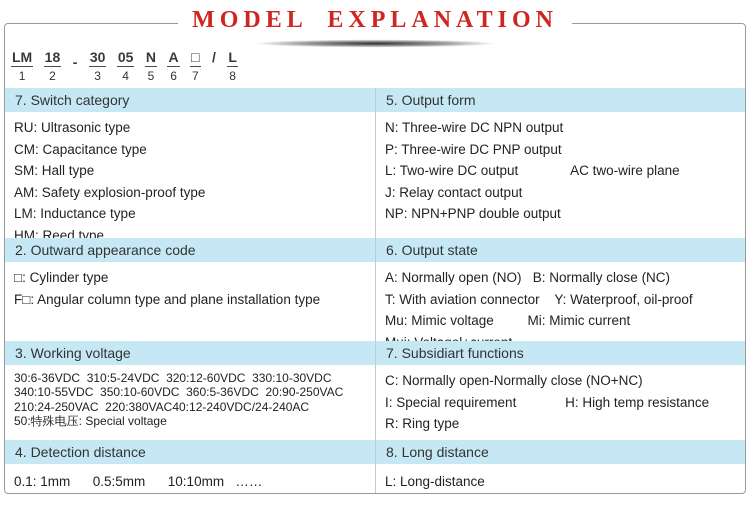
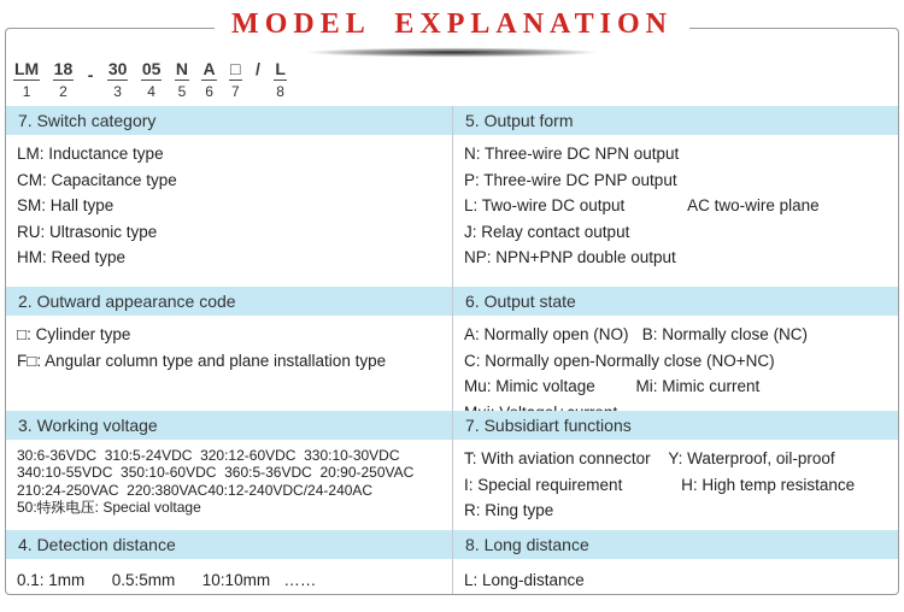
  LM
  1
  18
  2
  -
  30
  3
  05
  4
  N
  5
  A
  6
  □
  7
  /
  L
  8
  7. Switch category
- RU: Ultrasonic type
+ LM: Inductance type
  CM: Capacitance type
  SM: Hall type
- AM: Safety explosion-proof type
- LM: Inductance type
+ RU: Ultrasonic type
  HM: Reed type
  2. Outward appearance code
  □: Cylinder type
  F□: Angular column type and plane installation type
  3. Working voltage
  30:6-36VDC 310:5-24VDC 320:12-60VDC 330:10-30VDC
  340:10-55VDC 350:10-60VDC 360:5-36VDC 20:90-250VAC
  210:24-250VAC 220:380VAC40:12-240VDC/24-240AC
  50:特殊电压: Special voltage
  4. Detection distance
  0.1: 1mm 0.5:5mm 10:10mm ……
  5. Output form
  N: Three-wire DC NPN output
  P: Three-wire DC PNP output
  L: Two-wire DC output AC two-wire plane
  J: Relay contact output
  NP: NPN+PNP double output
  6. Output state
  A: Normally open (NO) B: Normally close (NC)
- T: With aviation connector Y: Waterproof, oil-proof
+ C: Normally open-Normally close (NO+NC)
  Mu: Mimic voltage Mi: Mimic current
  7. Subsidiart functions
- C: Normally open-Normally close (NO+NC)
+ T: With aviation connector Y: Waterproof, oil-proof
  I: Special requirement H: High temp resistance
  R: Ring type
  8. Long distance
  L: Long-distance
  MODEL EXPLANATION
